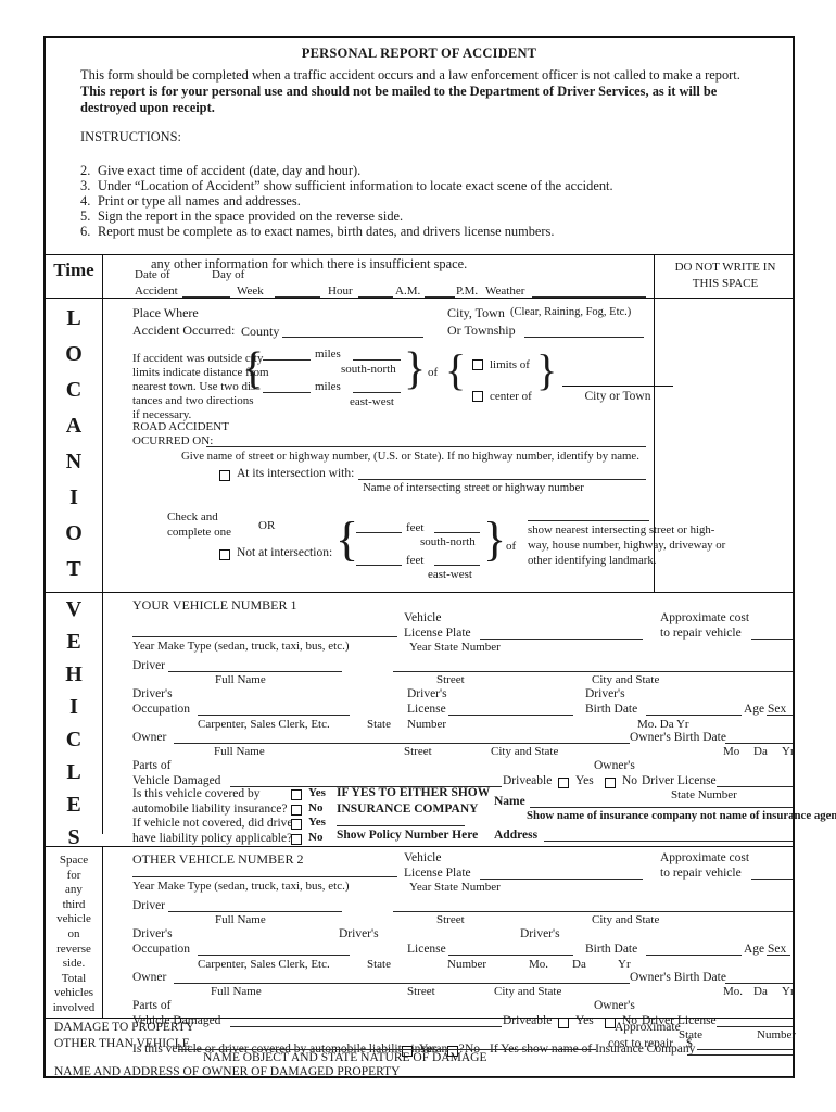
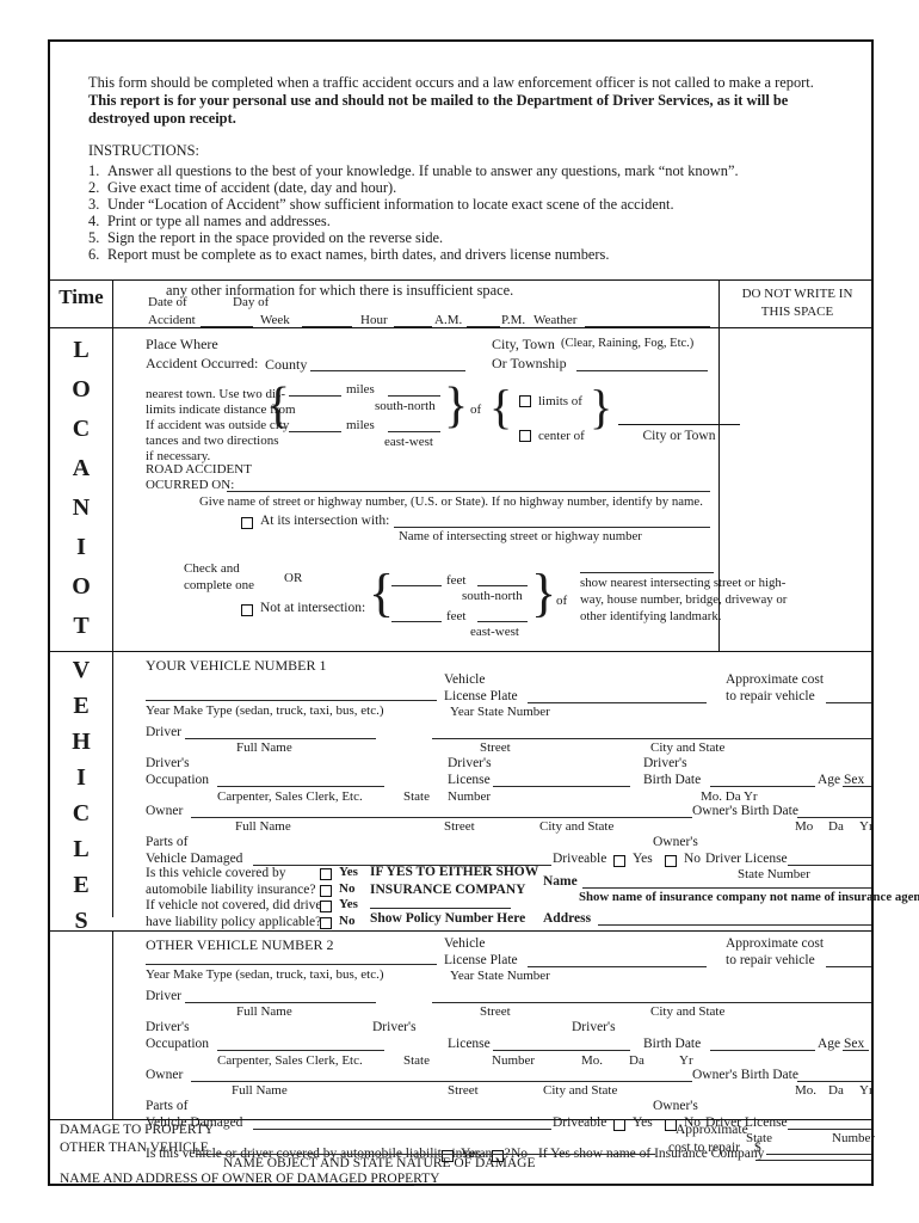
- PERSONAL REPORT OF ACCIDENT
  This form should be completed when a traffic accident occurs and a law enforcement officer is not called to make a report. This report is for your personal use and should not be mailed to the Department of Driver Services, as it will be destroyed upon receipt.
  INSTRUCTIONS:
+ 1. Answer all questions to the best of your knowledge. If unable to answer any questions, mark “not known”.
  2. Give exact time of accident (date, day and hour).
  3. Under “Location of Accident” show sufficient information to locate exact scene of the accident.
  4. Print or type all names and addresses.
  5. Sign the report in the space provided on the reverse side.
  6. Report must be complete as to exact names, birth dates, and drivers license numbers.
  any other information for which there is insufficient space.
  Time
  Date of
  Day of
  Accident
  Week
  Hour
  A.M.
  P.M.
  Weather
  (Clear, Raining, Fog, Etc.)
  DO NOT WRITE IN
  THIS SPACE
  L
  O
  C
  A
  N
  I
  O
  T
  Place Where
  Accident Occurred:
  County
  City, Town
  Or Township
- If accident was outside city
+ nearest town. Use two dis-
  limits indicate distance from
- nearest town. Use two dis-
+ If accident was outside city
  tances and two directions
  if necessary.
  {
  miles
  south-north
  miles
  east-west
  }
  of
  {
  limits of
  center of
  }
  City or Town
  ROAD ACCIDENT
  OCURRED ON:
  Give name of street or highway number, (U.S. or State). If no highway number, identify by name.
  At its intersection with:
  Name of intersecting street or highway number
  Check and
  complete one
  OR
  Not at intersection:
  {
  feet
  south-north
  feet
  east-west
  }
  of
  show nearest intersecting street or high-
- way, house number, highway, driveway or
+ way, house number, bridge, driveway or
  other identifying landmark.
  V
  E
  H
  I
  C
  L
  E
  S
  YOUR VEHICLE NUMBER 1
  Vehicle
  License Plate
  Year State Number
  Approximate cost
  to repair vehicle
  Year Make Type (sedan, truck, taxi, bus, etc.)
  Driver
  Full Name
  Street
  City and State
  Driver's
  Occupation
  Carpenter, Sales Clerk, Etc.
  State
  Driver's
  License
  Number
  Driver's
  Birth Date
  Mo. Da Yr
  Age
  Sex
  Owner
  Full Name
  Street
  City and State
  Owner's Birth Date
  Mo
  Da
  Yr
  Parts of
  Vehicle Damaged
  Driveable
  Yes
  No
  Owner's
  Driver License
  State Number
  Is this vehicle covered by
  automobile liability insurance?
  If vehicle not covered, did drive
  have liability policy applicable?
  Yes
  No
  Yes
  No
  IF YES TO EITHER SHOW
  INSURANCE COMPANY
  Show Policy Number Here
  Name
  Show name of insurance company not name of insurance agen
  Address
- Space
- for
- any
- third
- vehicle
- on
- reverse
- side.
- Total
- vehicles
- involved
  OTHER VEHICLE NUMBER 2
  Vehicle
  License Plate
  Year State Number
  Approximate cost
  to repair vehicle
  Year Make Type (sedan, truck, taxi, bus, etc.)
  Driver
  Full Name
  Street
  City and State
  Driver's
  Occupation
  Carpenter, Sales Clerk, Etc.
  State
  Driver's
  License
  Number
  Driver's
  Birth Date
  Mo.
  Da
  Yr
  Age
  Sex
  Owner
  Full Name
  Street
  City and State
  Owner's Birth Date
  Mo.
  Da
  Yr
  Parts of
  Vehicle Damaged
  Driveable
  Yes
  No
  Owner's
  Driver License
  State
  Number
  Is this vehicle or driver covered by automobile liabilit insuran?
  Yes
  No
  If Yes show name of Insurance Company
  DAMAGE TO PROPERTY
  OTHER THAN VEHICLE
  NAME OBJECT AND STATE NATURE OF DAMAGE
  Approximate
  cost to repair
  $
  NAME AND ADDRESS OF OWNER OF DAMAGED PROPERTY
